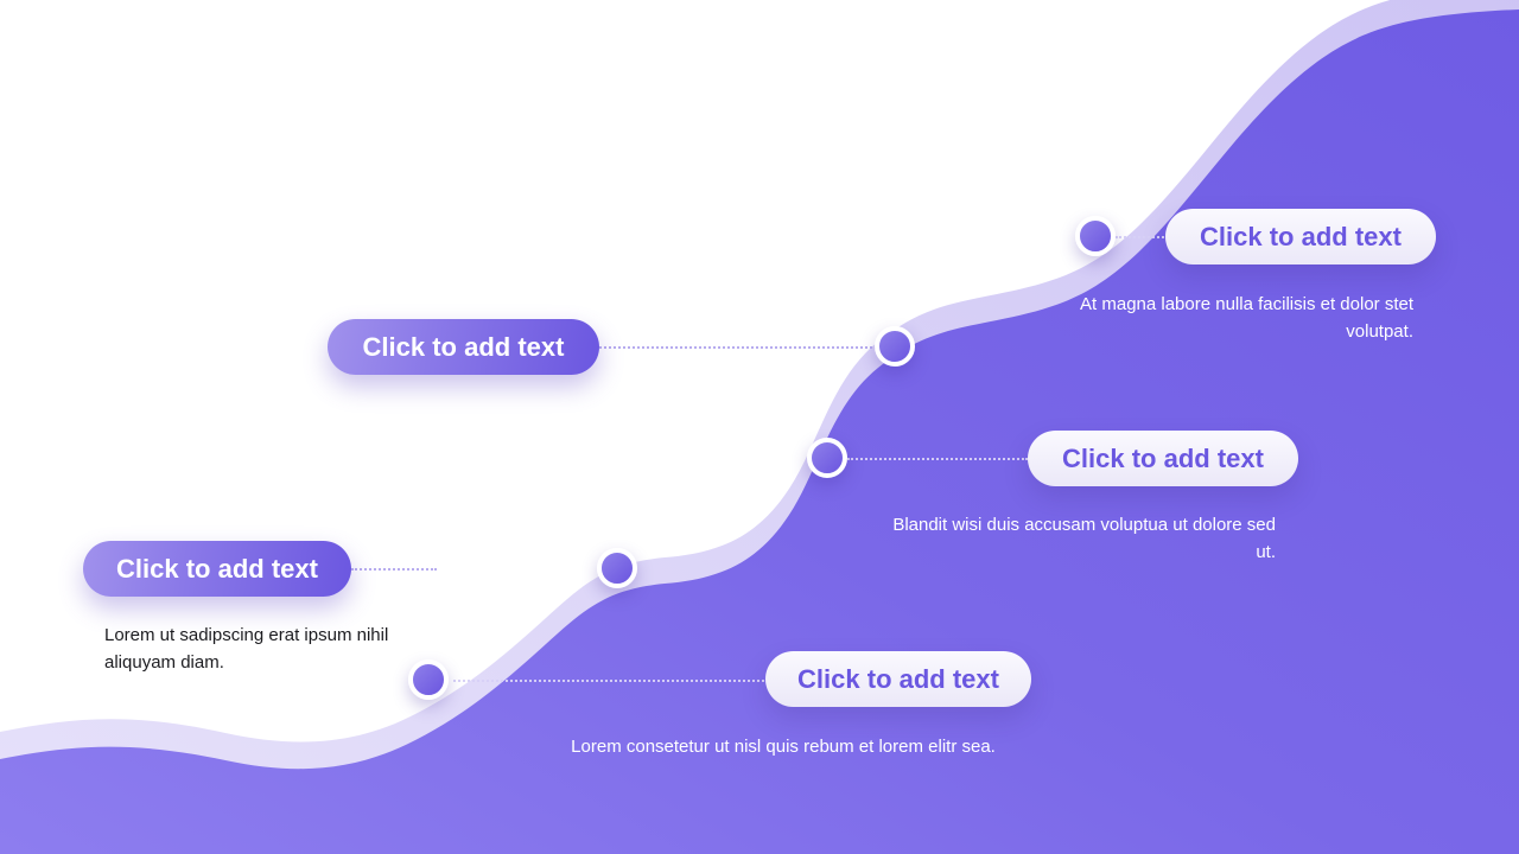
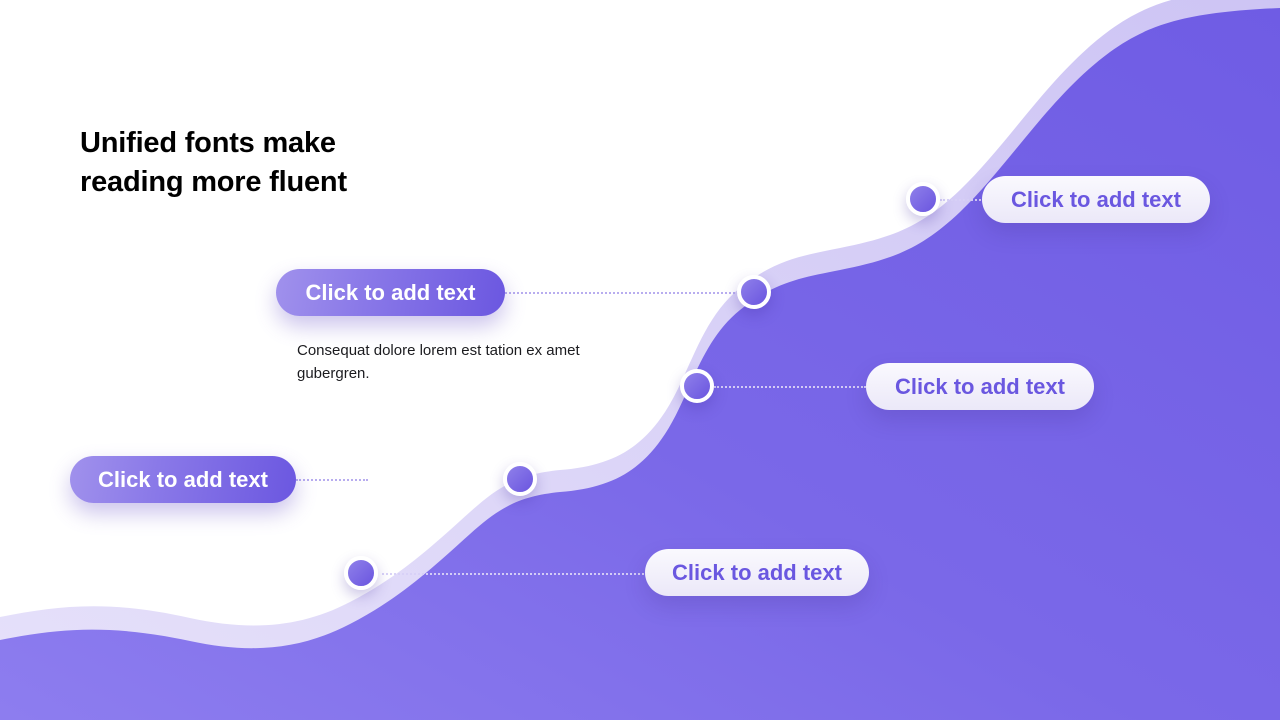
+ Unified fonts make
+ reading more fluent
  Click to add text
- Lorem ut sadipscing erat ipsum nihil aliquyam diam.
  Click to add text
- Lorem consetetur ut nisl quis rebum et lorem elitr sea.
  Click to add text
+ Consequat dolore lorem est tation ex amet gubergren.
  Click to add text
- Blandit wisi duis accusam voluptua ut dolore sed ut.
  Click to add text
- At magna labore nulla facilisis et dolor stet volutpat.
